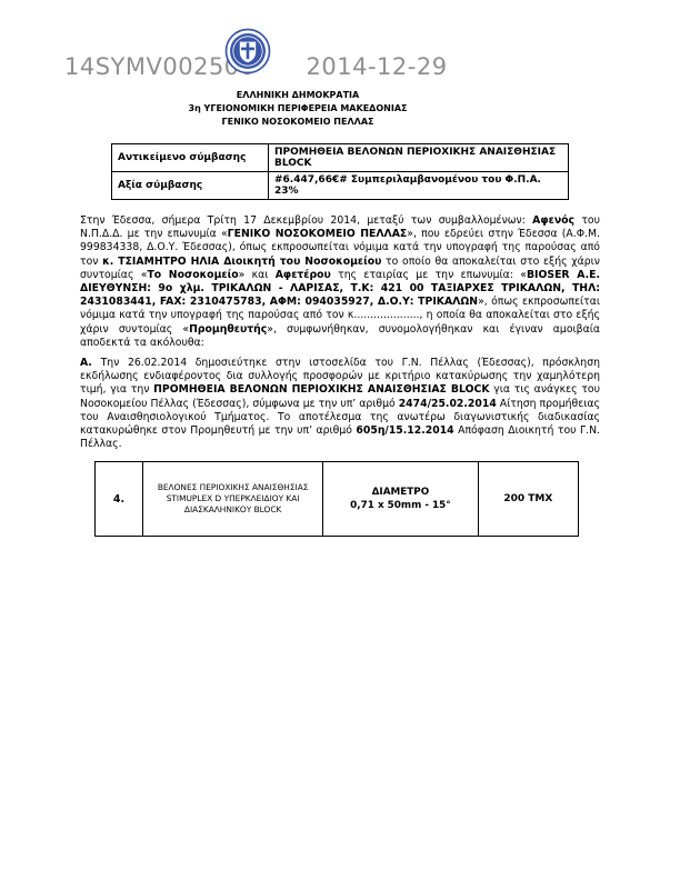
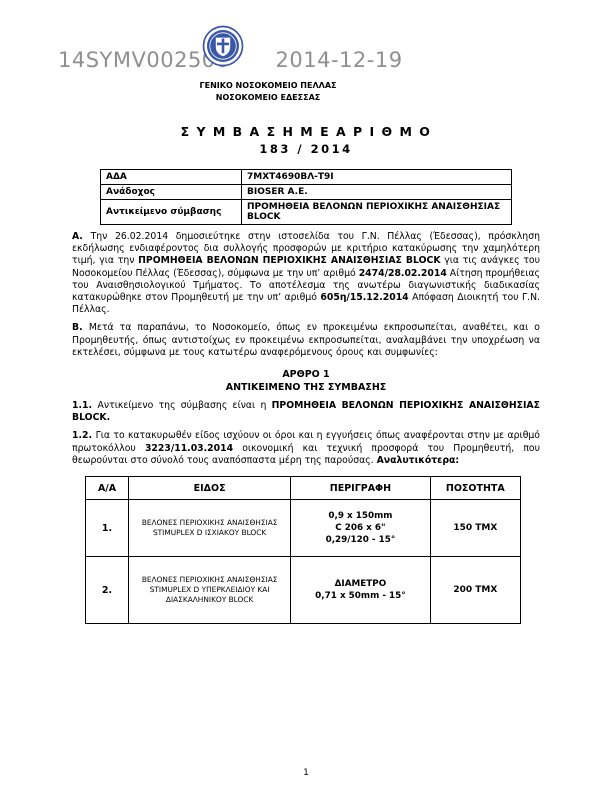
- 14SYMV0025 2014-12-29
+ 14SYMV0025 2014-12-19
- ΕΛΛΗΝΙΚΗ ΔΗΜΟΚΡΑΤΙΑ
- 3η ΥΓΕΙΟΝΟΜΙΚΗ ΠΕΡΙΦΕΡΕΙΑ ΜΑΚΕΔΟΝΙΑΣ
  ΓΕΝΙΚΟ ΝΟΣΟΚΟΜΕΙΟ ΠΕΛΛΑΣ
+ ΝΟΣΟΚΟΜΕΙΟ ΕΔΕΣΣΑΣ
+ Σ Υ Μ Β Α Σ Η Μ Ε Α Ρ Ι Θ Μ Ο
+ 183 / 2014
+ ΑΔΑ	7ΜΧΤ4690ΒΛ-Τ9Ι
+ Ανάδοχος	BIOSER A.E.
  Αντικείμενο σύμβασης	ΠΡΟΜΗΘΕΙΑ ΒΕΛΟΝΩΝ ΠΕΡΙΟΧΙΚΗΣ ΑΝΑΙΣΘΗΣΙΑΣ BLOCK
- Αξία σύμβασης	#6.447,66€# Συμπεριλαμβανομένου του Φ.Π.Α. 23%
- Στην Έδεσσα, σήμερα Τρίτη 17 Δεκεμβρίου 2014, μεταξύ των συμβαλλομένων: Αφενός του Ν.Π.Δ.Δ. με την επωνυμία «ΓΕΝΙΚΟ ΝΟΣΟΚΟΜΕΙΟ ΠΕΛΛΑΣ», που εδρεύει στην Έδεσσα (Α.Φ.Μ. 999834338, Δ.Ο.Υ. Έδεσσας), όπως εκπροσωπείται νόμιμα κατά την υπογραφή της παρούσας από τον κ. ΤΣΙΑΜΗΤΡΟ ΗΛΙΑ Διοικητή του Νοσοκομείου το οποίο θα αποκαλείται στο εξής χάριν συντομίας «Το Νοσοκομείο» και Αφετέρου της εταιρίας με την επωνυμία: «BIOSER A.E. ΔΙΕΥΘΥΝΣΗ: 9ο χλμ. ΤΡΙΚΑΛΩΝ - ΛΑΡΙΣΑΣ, Τ.Κ: 421 00 ΤΑΞΙΑΡΧΕΣ ΤΡΙΚΑΛΩΝ, ΤΗΛ: 2431083441, FAX: 2310475783, ΑΦΜ: 094035927, Δ.Ο.Υ: ΤΡΙΚΑΛΩΝ», όπως εκπροσωπείται νόμιμα κατά την υπογραφή της παρούσας από τον κ...................., η οποία θα αποκαλείται στο εξής χάριν συντομίας «Προμηθευτής», συμφωνήθηκαν, συνομολογήθηκαν και έγιναν αμοιβαία αποδεκτά τα ακόλουθα:
- Α. Την 26.02.2014 δημοσιεύτηκε στην ιστοσελίδα του Γ.Ν. Πέλλας (Έδεσσας), πρόσκληση εκδήλωσης ενδιαφέροντος δια συλλογής προσφορών με κριτήριο κατακύρωσης την χαμηλότερη τιμή, για την ΠΡΟΜΗΘΕΙΑ ΒΕΛΟΝΩΝ ΠΕΡΙΟΧΙΚΗΣ ΑΝΑΙΣΘΗΣΙΑΣ BLOCK για τις ανάγκες του Νοσοκομείου Πέλλας (Έδεσσας), σύμφωνα με την υπ’ αριθμό 2474/25.02.2014 Αίτηση προμήθειας του Αναισθησιολογικού Τμήματος. Το αποτέλεσμα της ανωτέρω διαγωνιστικής διαδικασίας κατακυρώθηκε στον Προμηθευτή με την υπ’ αριθμό 605η/15.12.2014 Απόφαση Διοικητή του Γ.Ν. Πέλλας.
+ Α. Την 26.02.2014 δημοσιεύτηκε στην ιστοσελίδα του Γ.Ν. Πέλλας (Έδεσσας), πρόσκληση εκδήλωσης ενδιαφέροντος δια συλλογής προσφορών με κριτήριο κατακύρωσης την χαμηλότερη τιμή, για την ΠΡΟΜΗΘΕΙΑ ΒΕΛΟΝΩΝ ΠΕΡΙΟΧΙΚΗΣ ΑΝΑΙΣΘΗΣΙΑΣ BLOCK για τις ανάγκες του Νοσοκομείου Πέλλας (Έδεσσας), σύμφωνα με την υπ’ αριθμό 2474/28.02.2014 Αίτηση προμήθειας του Αναισθησιολογικού Τμήματος. Το αποτέλεσμα της ανωτέρω διαγωνιστικής διαδικασίας κατακυρώθηκε στον Προμηθευτή με την υπ’ αριθμό 605η/15.12.2014 Απόφαση Διοικητή του Γ.Ν. Πέλλας.
+ Β. Μετά τα παραπάνω, το Νοσοκομείο, όπως εν προκειμένω εκπροσωπείται, αναθέτει, και ο Προμηθευτής, όπως αντιστοίχως εν προκειμένω εκπροσωπείται, αναλαμβάνει την υποχρέωση να εκτελέσει, σύμφωνα με τους κατωτέρω αναφερόμενους όρους και συμφωνίες:
+ ΑΡΘΡΟ 1
+ ΑΝΤΙΚΕΙΜΕΝΟ ΤΗΣ ΣΥΜΒΑΣΗΣ
+ 1.1. Αντικείμενο της σύμβασης είναι η ΠΡΟΜΗΘΕΙΑ ΒΕΛΟΝΩΝ ΠΕΡΙΟΧΙΚΗΣ ΑΝΑΙΣΘΗΣΙΑΣ BLOCK.
+ 1.2. Για το κατακυρωθέν είδος ισχύουν οι όροι και η εγγυήσεις όπως αναφέρονται στην με αριθμό πρωτοκόλλου 3223/11.03.2014 οικονομική και τεχνική προσφορά του Προμηθευτή, που θεωρούνται στο σύνολό τους αναπόσπαστα μέρη της παρούσας. Αναλυτικότερα:
+ Α/Α	ΕΙΔΟΣ	ΠΕΡΙΓΡΑΦΗ	ΠΟΣΟΤΗΤΑ
+ 1.	ΒΕΛΟΝΕΣ ΠΕΡΙΟΧΙΚΗΣ ΑΝΑΙΣΘΗΣΙΑΣ STIMUPLEX D ΙΣΧΙΑΚΟΥ BLOCK	0,9 x 150mmC 206 x 6"0,29/120 - 15°	150 ΤΜΧ
- 4.	ΒΕΛΟΝΕΣ ΠΕΡΙΟΧΙΚΗΣ ΑΝΑΙΣΘΗΣΙΑΣ STIMUPLEX D ΥΠΕΡΚΛΕΙΔΙΟΥ ΚΑΙ ΔΙΑΣΚΑΛΗΝΙΚΟΥ BLOCK	ΔΙΑΜΕΤΡΟ0,71 x 50mm - 15°	200 ΤΜΧ
+ 2.	ΒΕΛΟΝΕΣ ΠΕΡΙΟΧΙΚΗΣ ΑΝΑΙΣΘΗΣΙΑΣ STIMUPLEX D ΥΠΕΡΚΛΕΙΔΙΟΥ ΚΑΙ ΔΙΑΣΚΑΛΗΝΙΚΟΥ BLOCK	ΔΙΑΜΕΤΡΟ0,71 x 50mm - 15°	200 ΤΜΧ
+ 1
